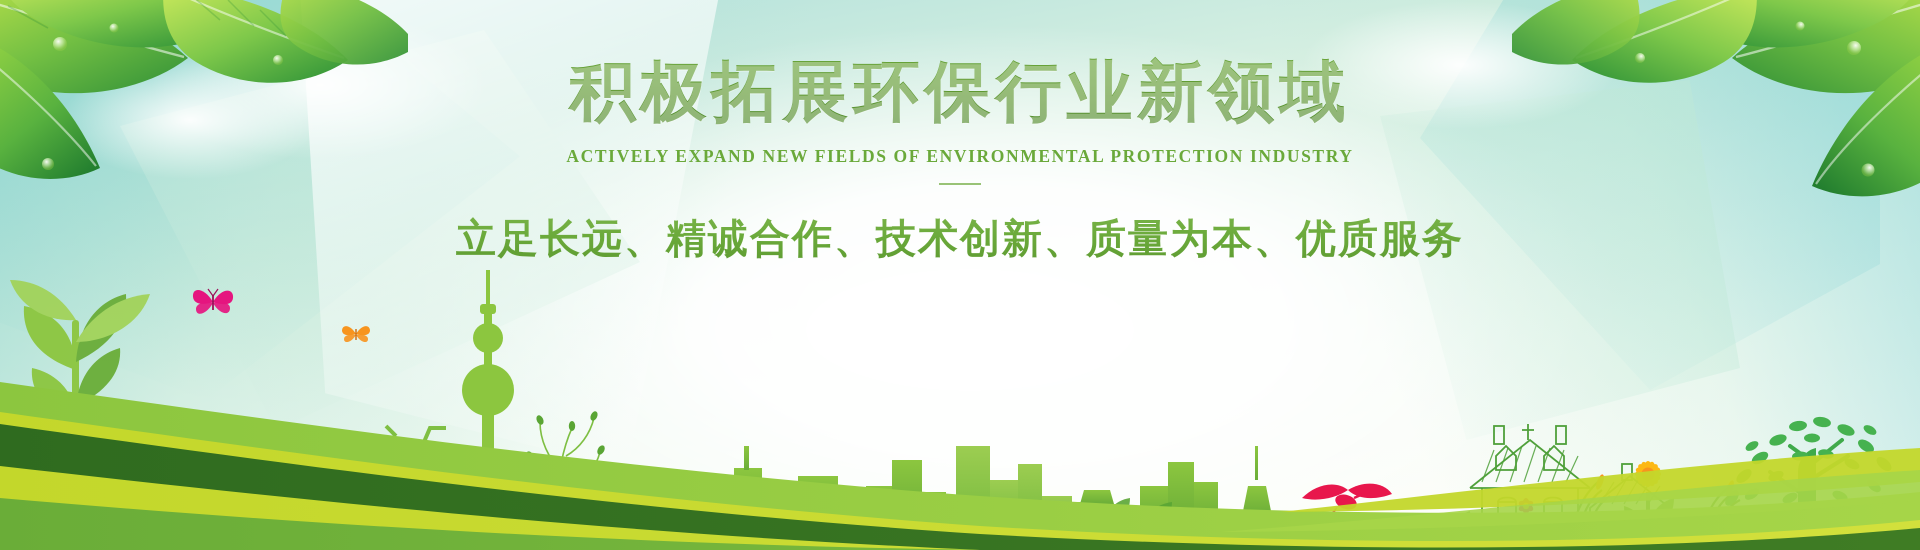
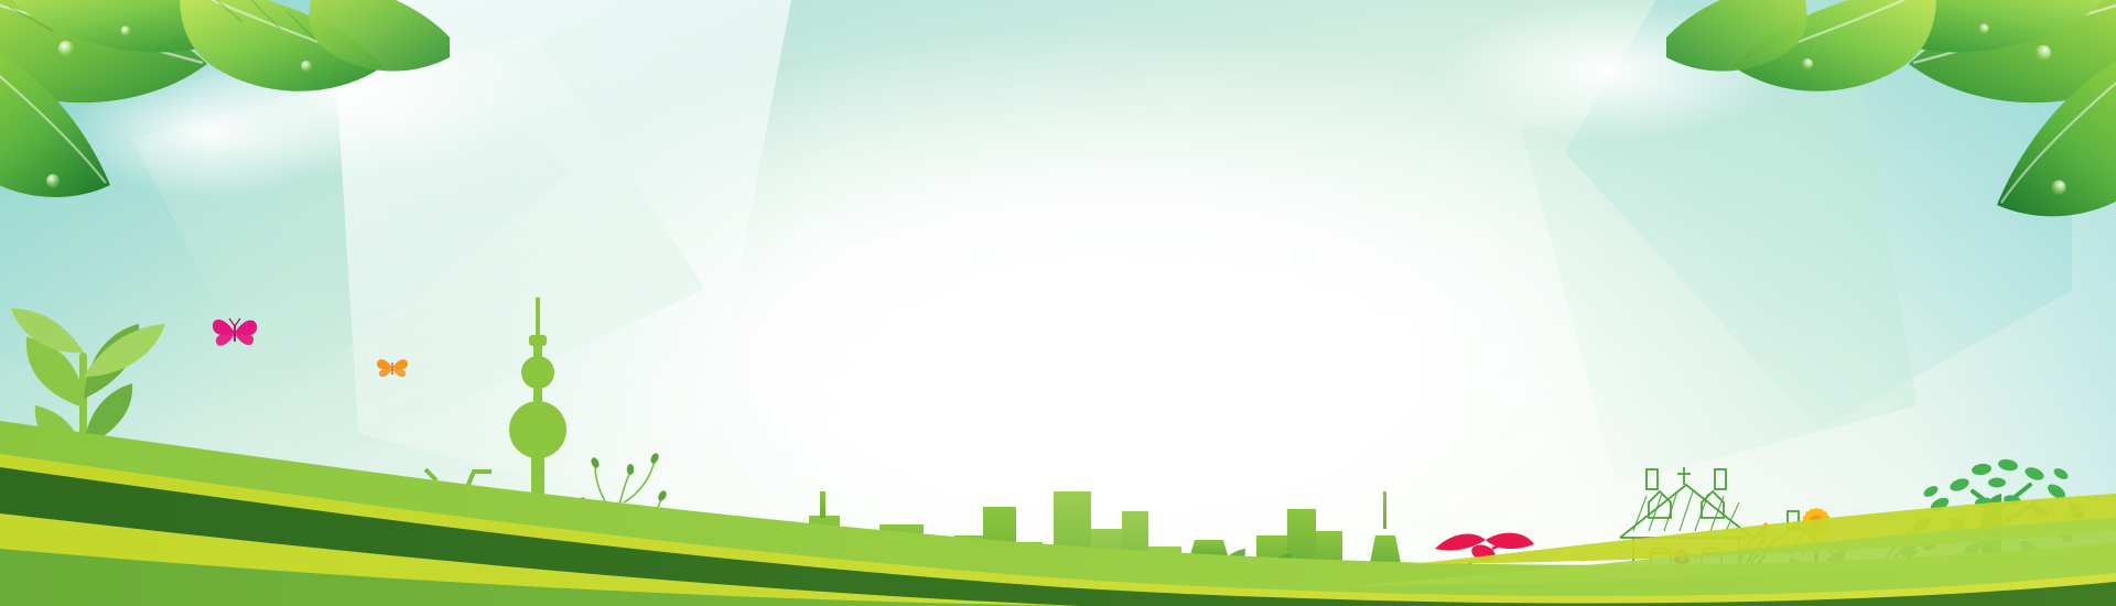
- 积极拓展环保行业新领域
- ACTIVELY EXPAND NEW FIELDS OF ENVIRONMENTAL PROTECTION INDUSTRY
- 立足长远、精诚合作、技术创新、质量为本、优质服务
